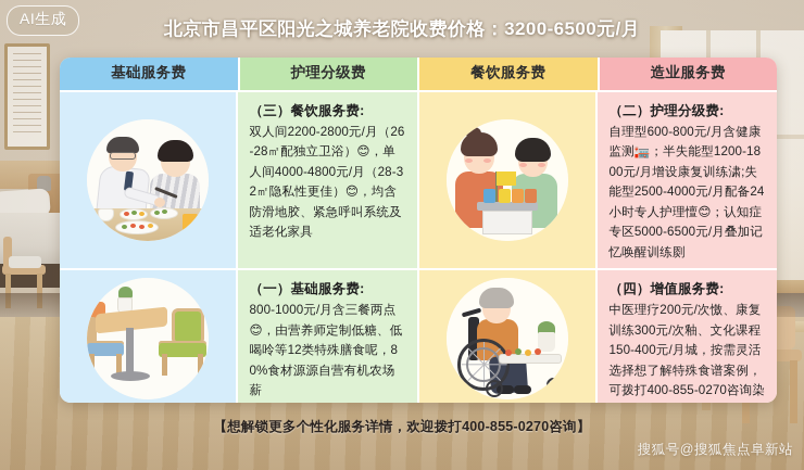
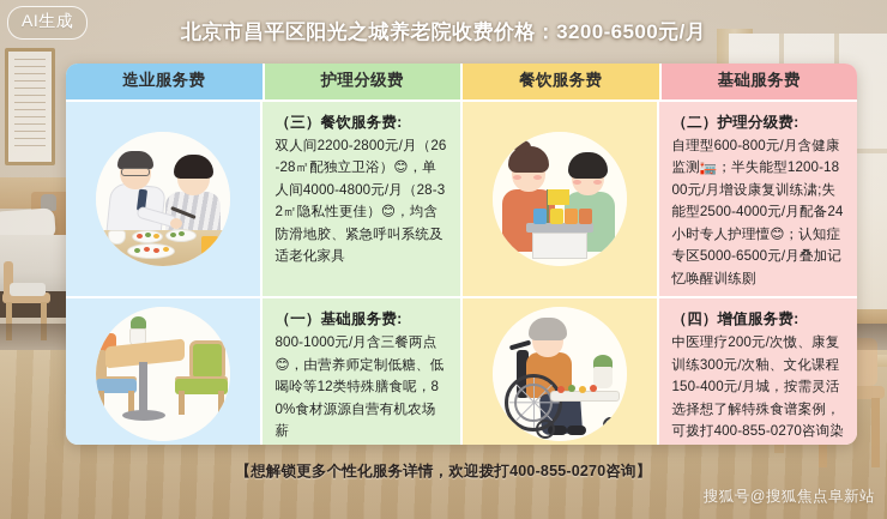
  AI生成
  北京市昌平区阳光之城养老院收费价格：3200-6500元/月
- 基础服务费
+ 造业服务费
  护理分级费
  餐饮服务费
- 造业服务费
+ 基础服务费
  （三）餐饮服务费:
  双人间2200-2800元/月（26-28㎡配独立卫浴）😊，单人间4000-4800元/月（28-32㎡隐私性更佳）😊，均含防滑地胶、紧急呼叫系统及适老化家具
  （二）护理分级费:
  自理型600-800元/月含健康监测🏣；半失能型1200-1800元/月增设康复训练㴋;失能型2500-4000元/月配备24小时专人护理憻😊；认知症专区5000-6500元/月叠加记忆唤醒训练㓹
  （一）基础服务费:
  800-1000元/月含三餐两点😊，由营养师定制低糖、低喝呤等12类特殊膳食呢，80%食材源源自营有机农场薪
  （四）增值服务费:
  中医理疗200元/次憿、康复训练300元/次釉、文化课程150-400元/月城，按需灵活选择想了解特殊食谱案例，可拨打400-855-0270咨询染
  【想解锁更多个性化服务详情，欢迎拨打400-855-0270咨询】
  搜狐号@搜狐焦点阜新站
